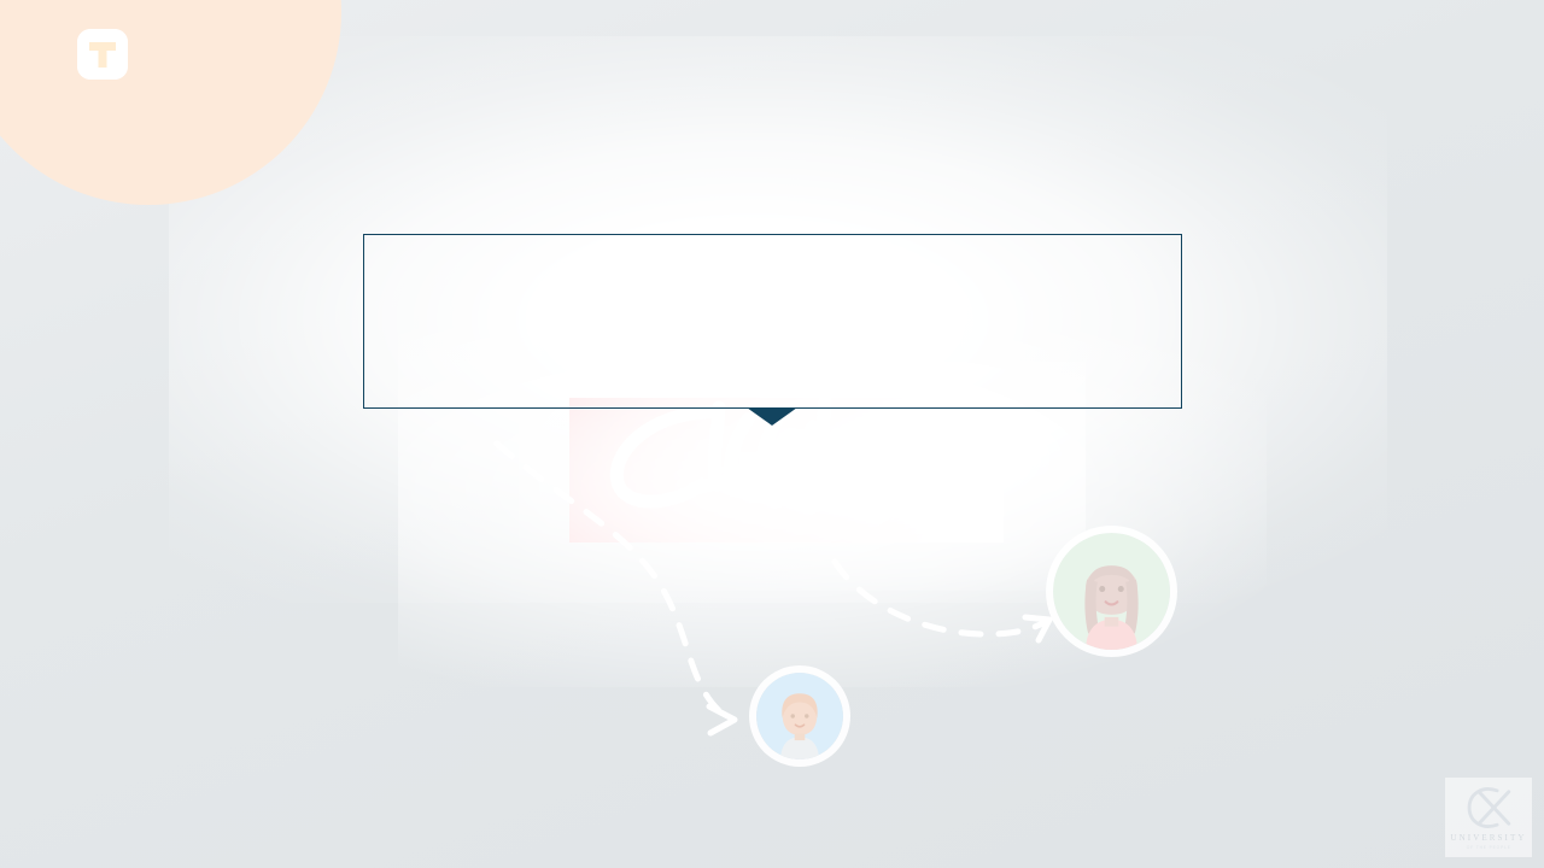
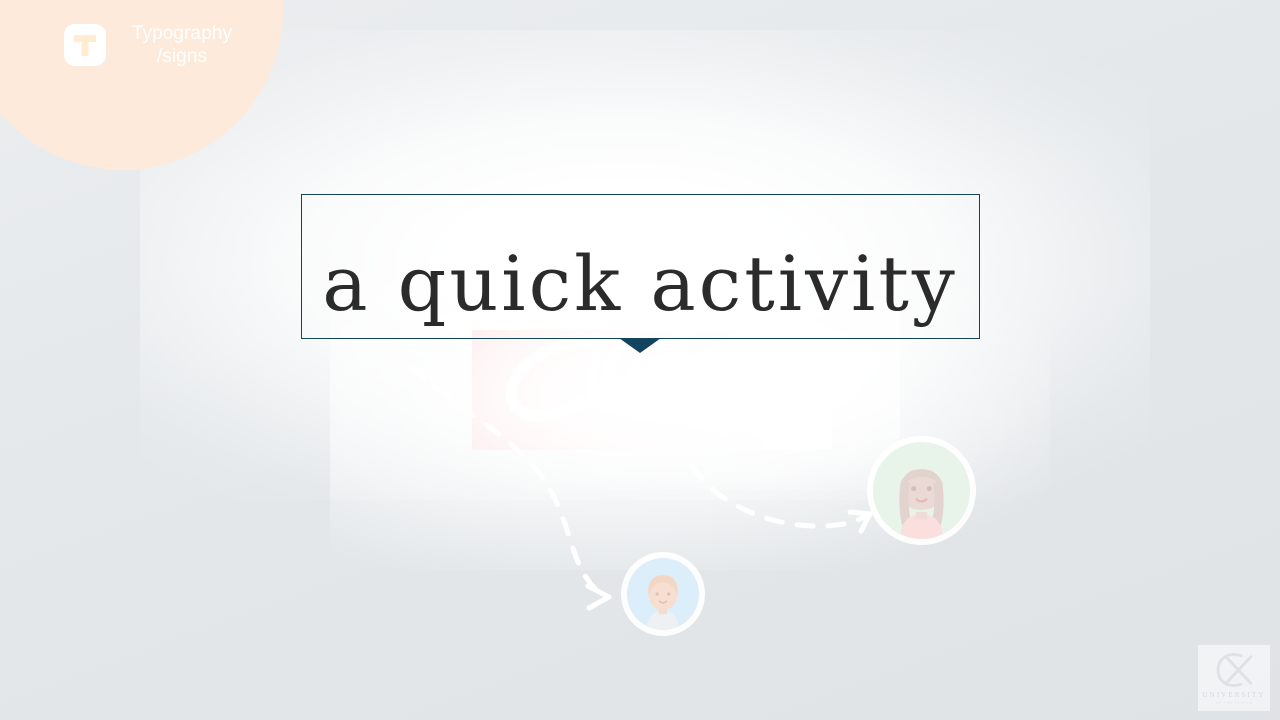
+ a quick activity
+ Typography
+ /signs
  UNIVERSITY
